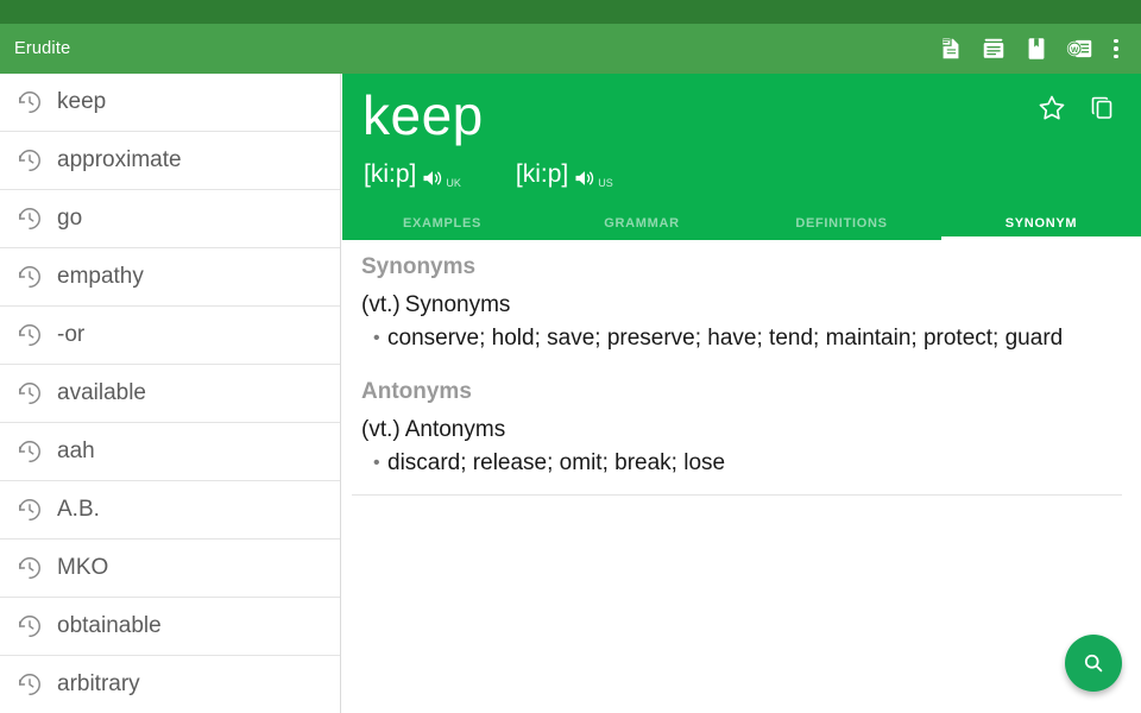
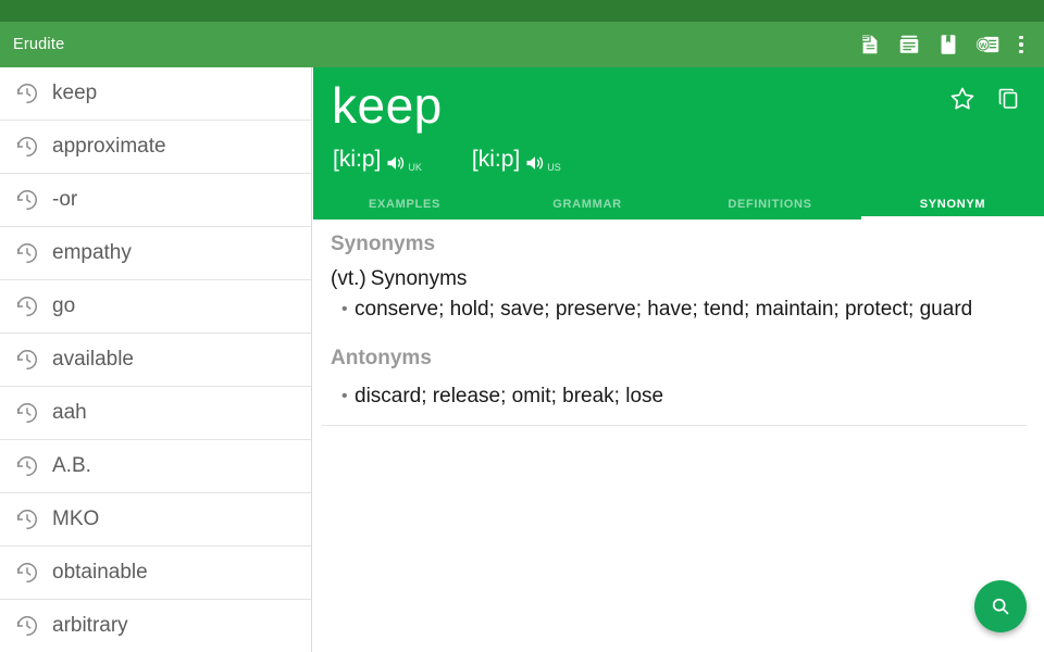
  Erudite
  keep
  approximate
- go
+ -or
  empathy
- -or
+ go
  available
  aah
  A.B.
  MKO
  obtainable
  arbitrary
  keep
  [ki:p]
  UK
  [ki:p]
  US
  EXAMPLES
  GRAMMAR
  DEFINITIONS
  SYNONYM
  Synonyms
  (vt.) Synonyms
  •
  conserve; hold; save; preserve; have; tend; maintain; protect; guard
  Antonyms
- (vt.) Antonyms
  •
  discard; release; omit; break; lose
